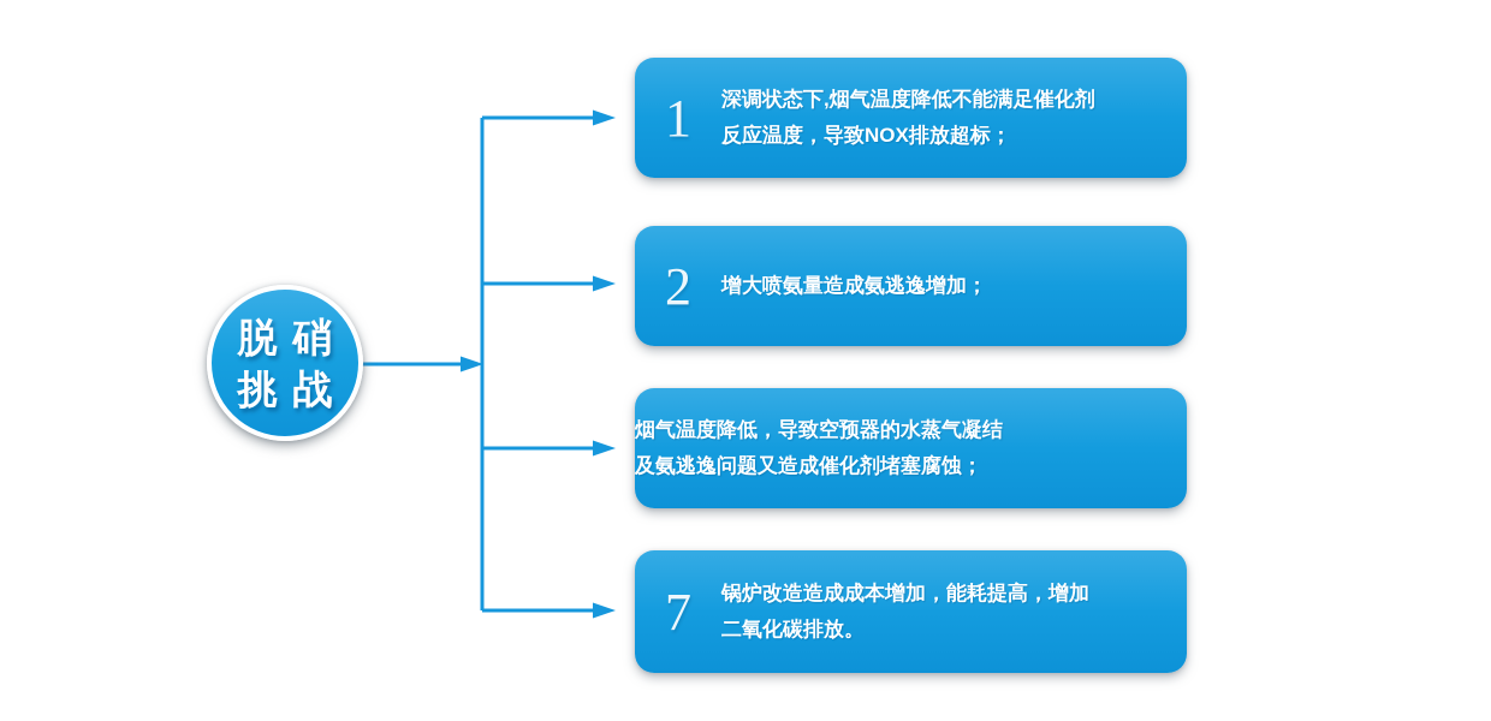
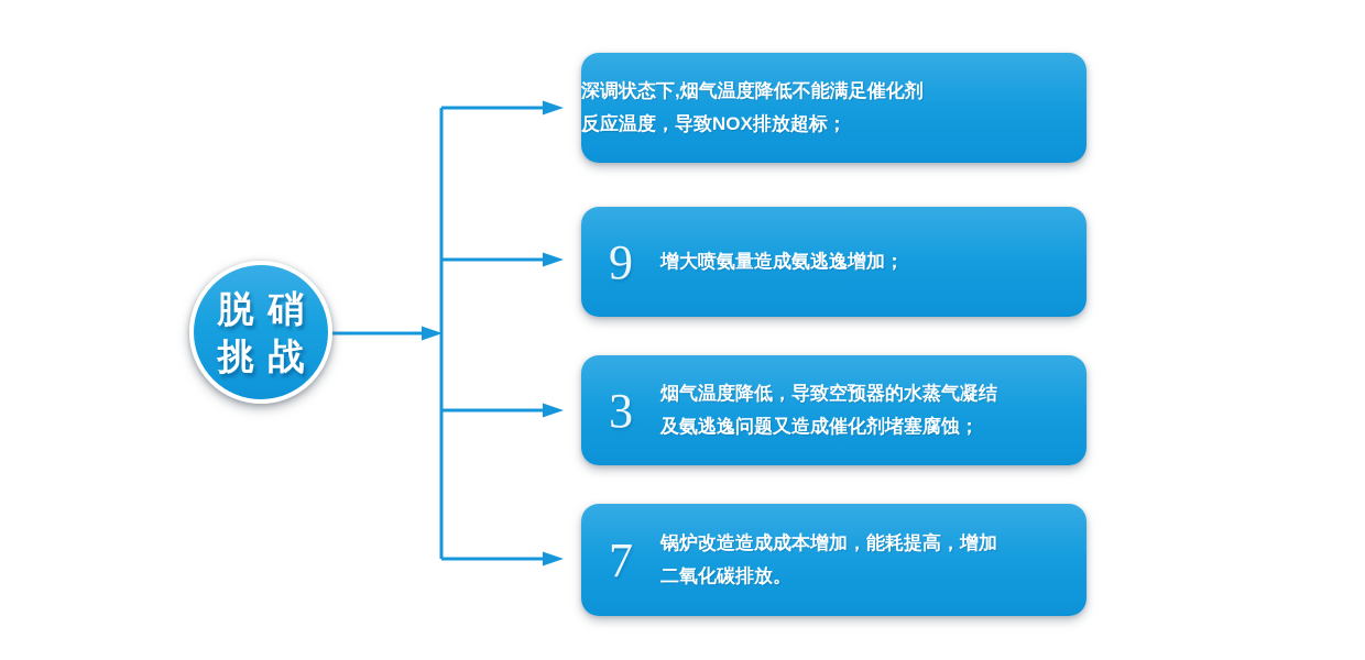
  脱硝
  挑战
- 1
  深调状态下,烟气温度降低不能满足催化剂
  反应温度，导致NOX排放超标；
- 2
+ 9
  增大喷氨量造成氨逃逸增加；
+ 3
  烟气温度降低，导致空预器的水蒸气凝结
  及氨逃逸问题又造成催化剂堵塞腐蚀；
  7
  锅炉改造造成成本增加，能耗提高，增加
  二氧化碳排放。
